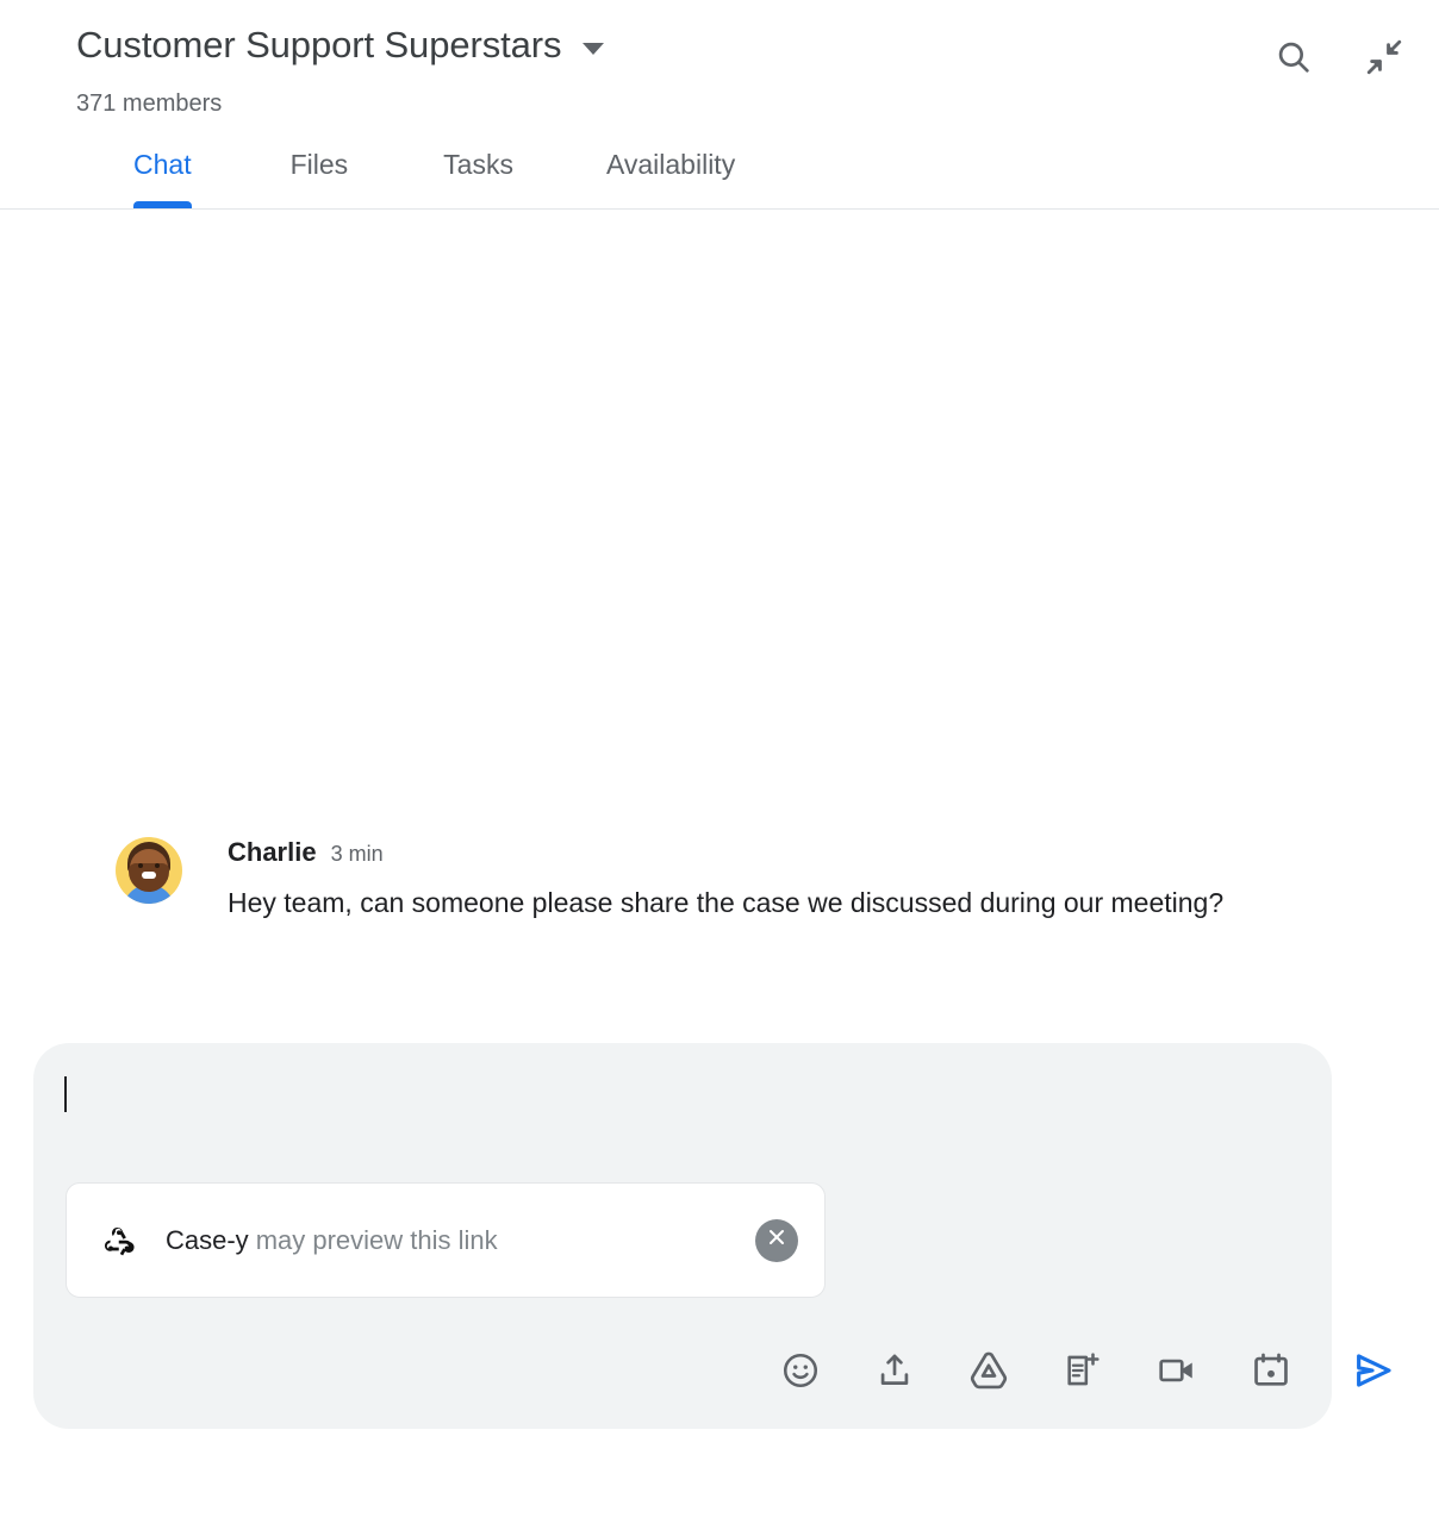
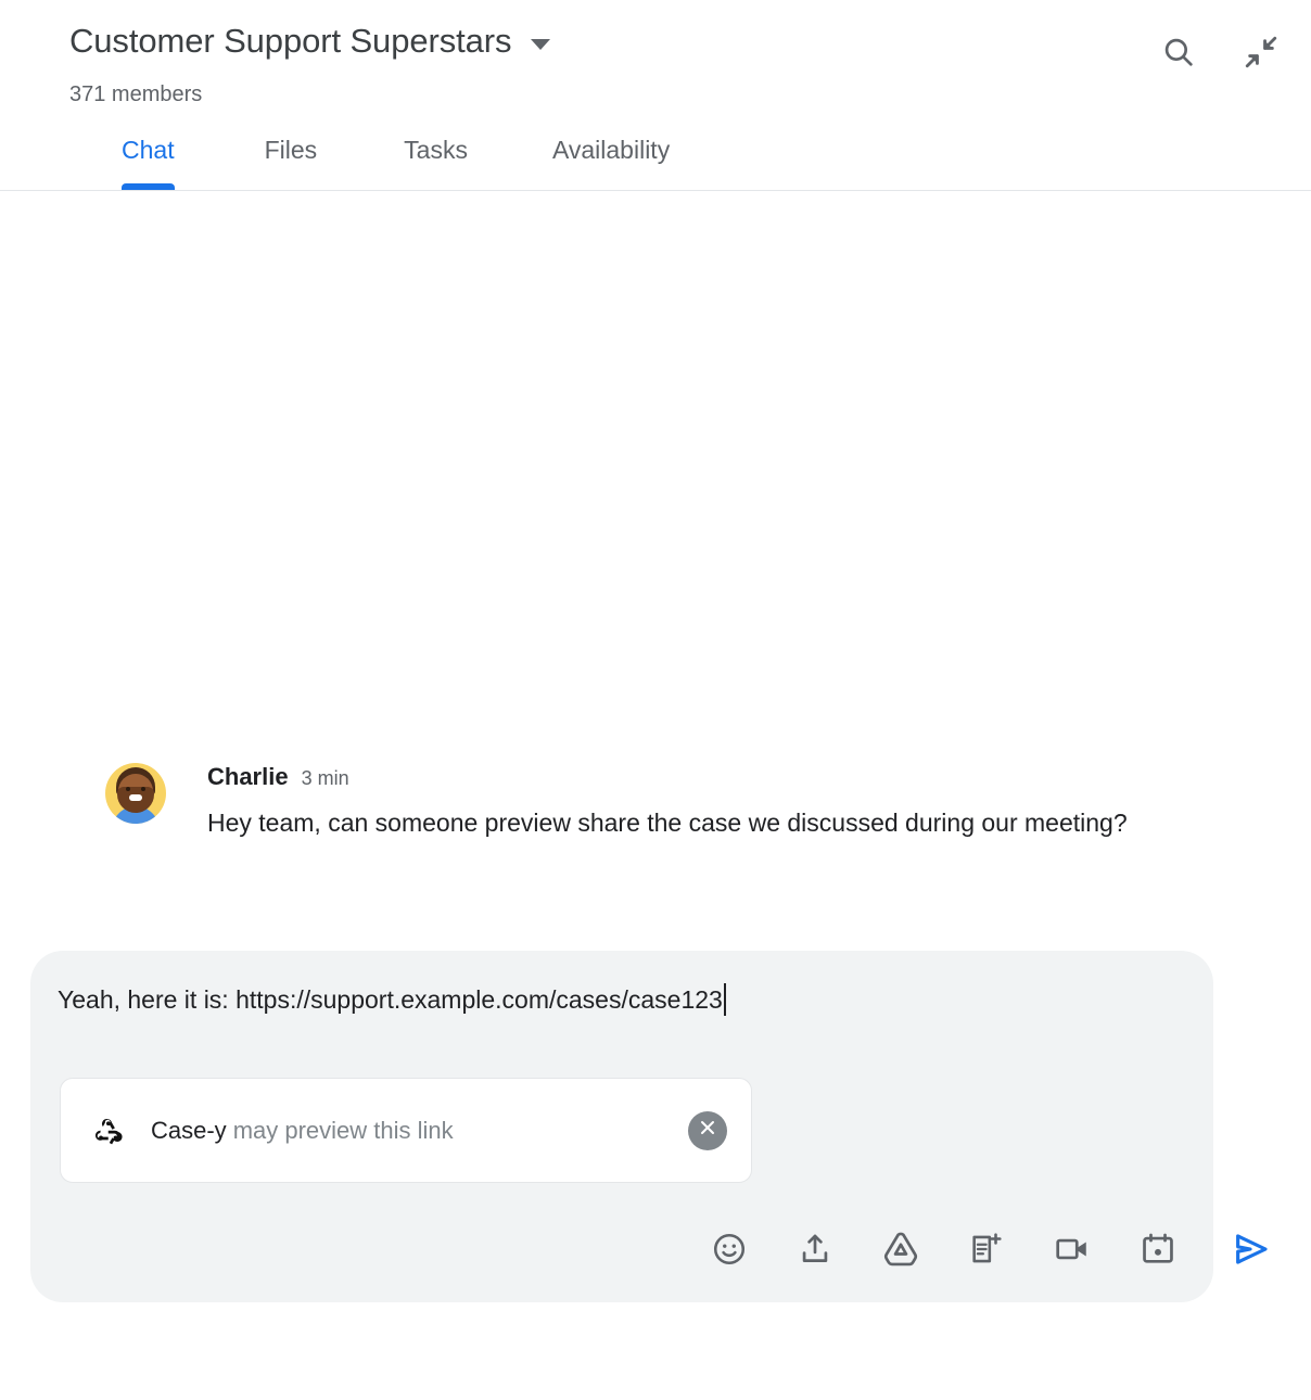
  Customer Support Superstars
  371 members
  Chat
  Files
  Tasks
  Availability
  Charlie
  3 min
- Hey team, can someone please share the case we discussed during our meeting?
+ Hey team, can someone preview share the case we discussed during our meeting?
+ Yeah, here it is: https://support.example.com/cases/case123
  Case-y may preview this link
